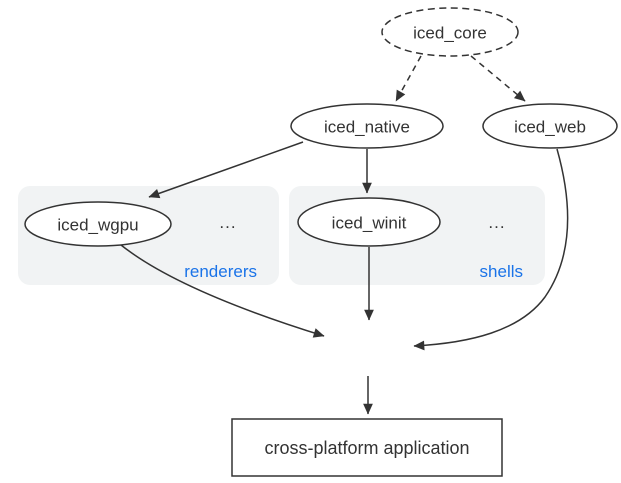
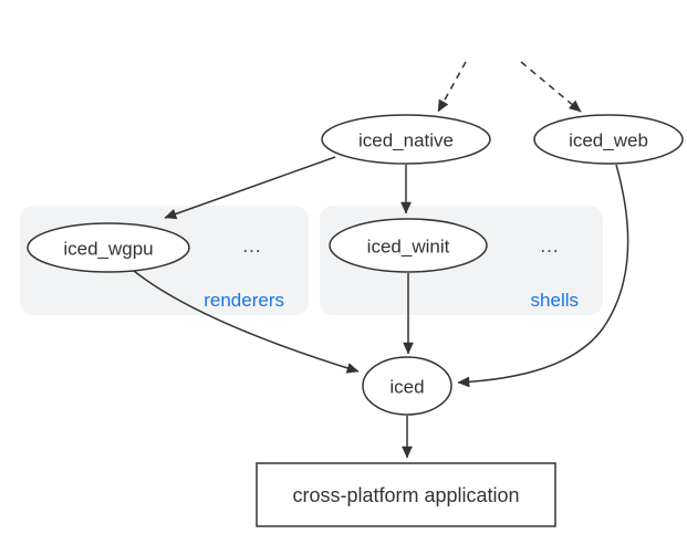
- iced_core
  iced_native
  iced_web
  iced_wgpu
  iced_winit
+ iced
  ...
  ...
  renderers
  shells
  cross-platform application
